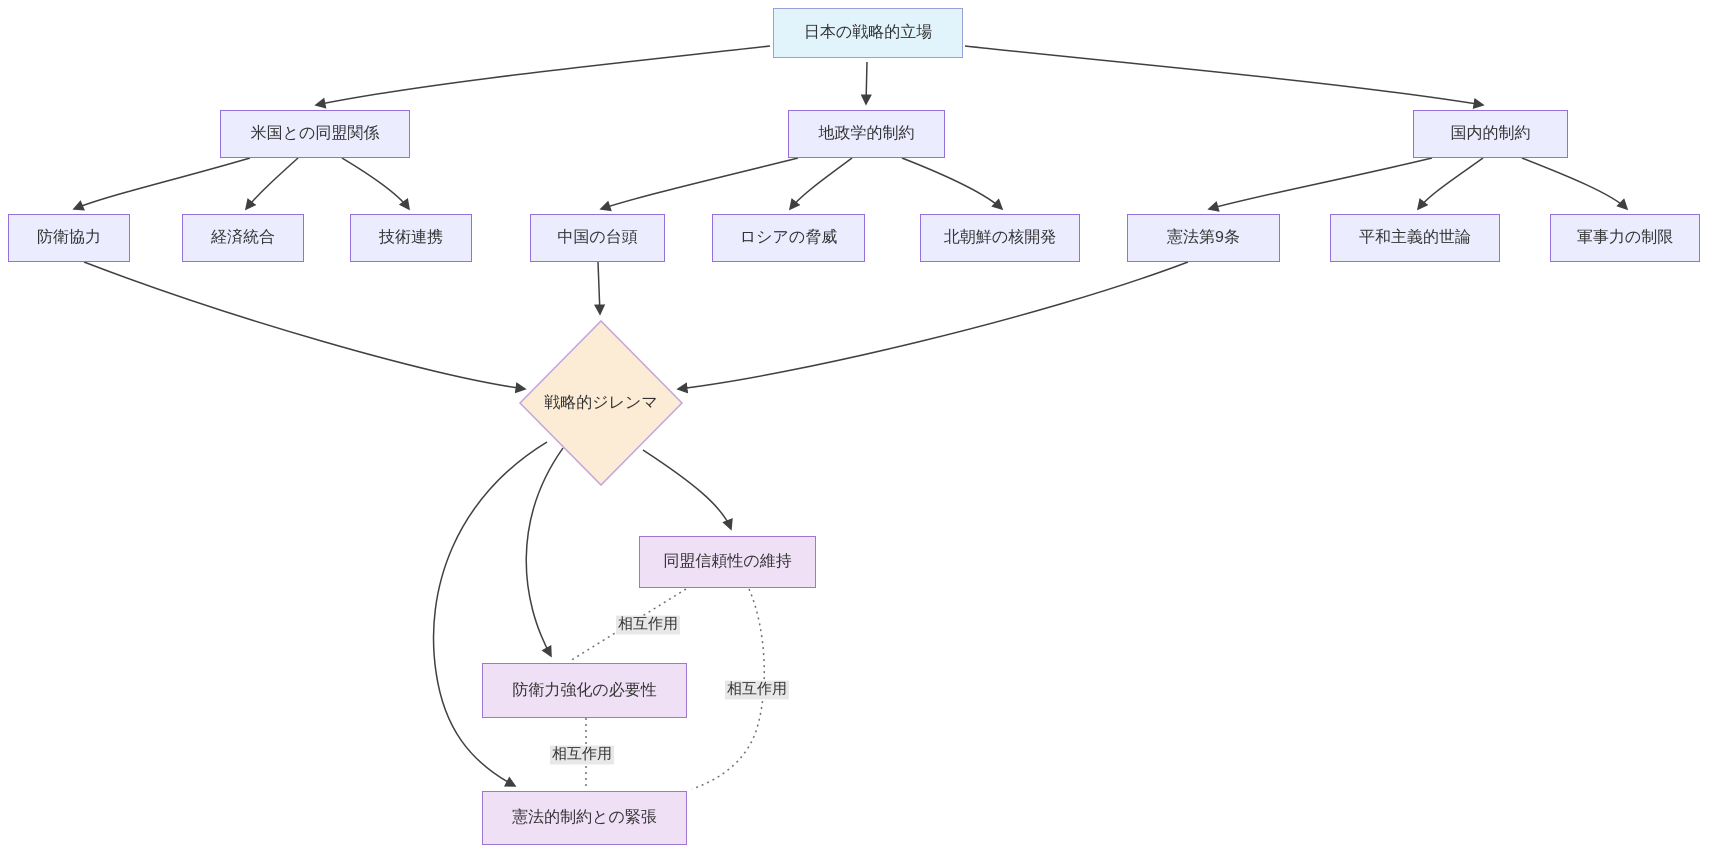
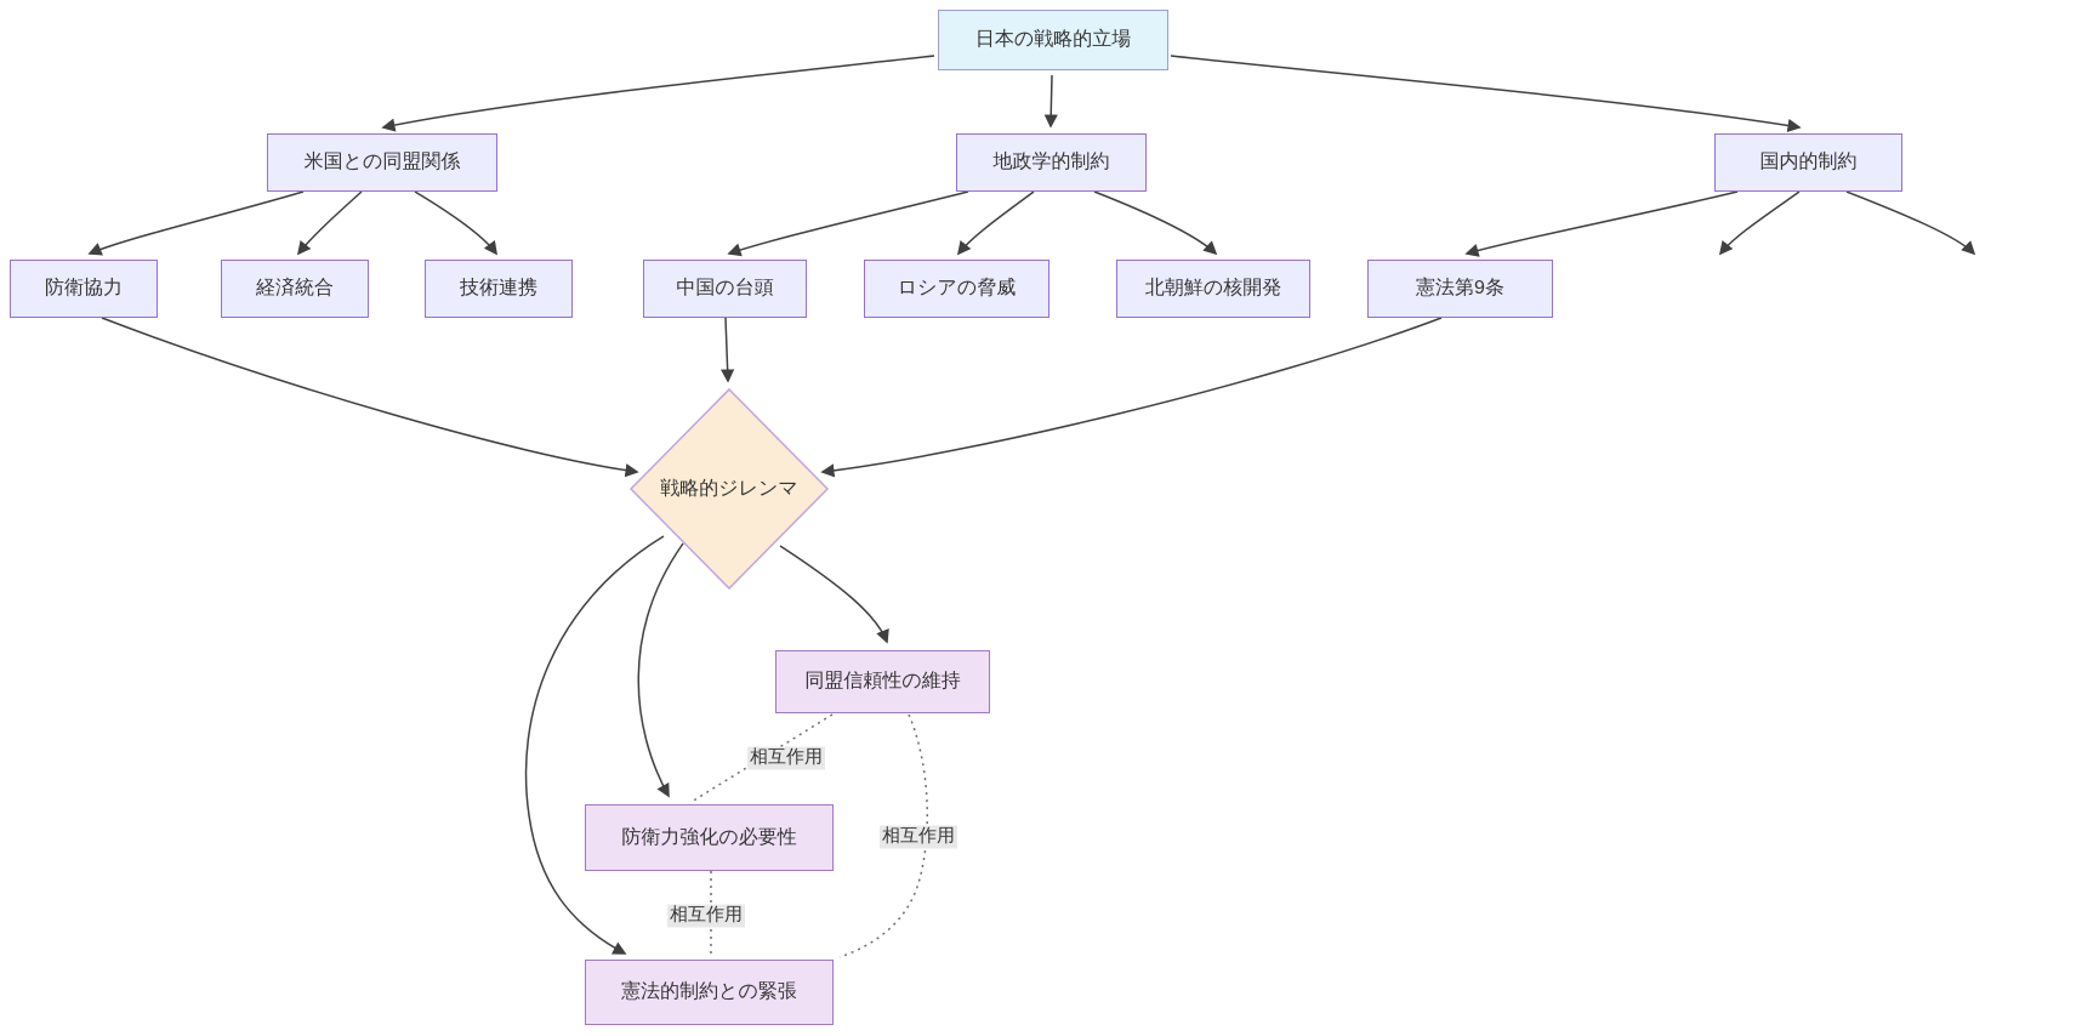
  日本の戦略的立場
  米国との同盟関係
  地政学的制約
  国内的制約
  防衛協力
  経済統合
  技術連携
  中国の台頭
  ロシアの脅威
  北朝鮮の核開発
  憲法第9条
- 平和主義的世論
- 軍事力の制限
  戦略的ジレンマ
  同盟信頼性の維持
  防衛力強化の必要性
  憲法的制約との緊張
  相互作用
  相互作用
  相互作用
